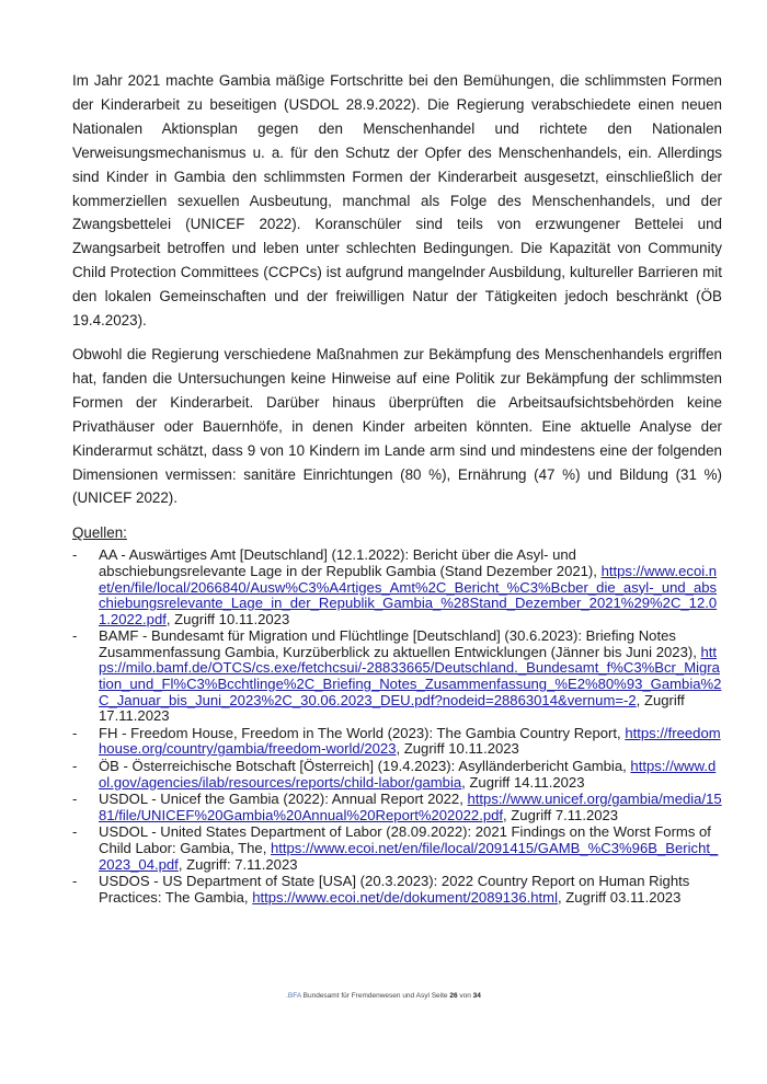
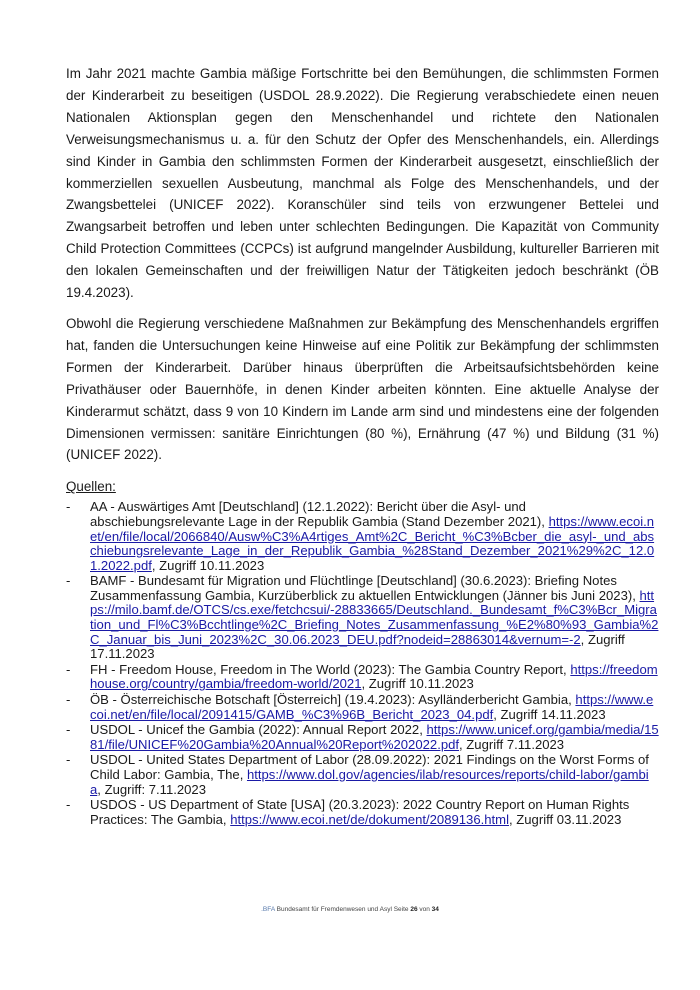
  Im Jahr 2021 machte Gambia mäßige Fortschritte bei den Bemühungen, die schlimmsten Formen der Kinderarbeit zu beseitigen (USDOL 28.9.2022). Die Regierung verabschiedete einen neuen Nationalen Aktionsplan gegen den Menschenhandel und richtete den Nationalen Verweisungsmechanismus u. a. für den Schutz der Opfer des Menschenhandels, ein. Allerdings sind Kinder in Gambia den schlimmsten Formen der Kinderarbeit ausgesetzt, einschließlich der kommerziellen sexuellen Ausbeutung, manchmal als Folge des Menschenhandels, und der Zwangsbettelei (UNICEF 2022). Koranschüler sind teils von erzwungener Bettelei und Zwangsarbeit betroffen und leben unter schlechten Bedingungen. Die Kapazität von Community Child Protection Committees (CCPCs) ist aufgrund mangelnder Ausbildung, kultureller Barrieren mit den lokalen Gemeinschaften und der freiwilligen Natur der Tätigkeiten jedoch beschränkt (ÖB 19.4.2023).
  Obwohl die Regierung verschiedene Maßnahmen zur Bekämpfung des Menschenhandels ergriffen hat, fanden die Untersuchungen keine Hinweise auf eine Politik zur Bekämpfung der schlimmsten Formen der Kinderarbeit. Darüber hinaus überprüften die Arbeitsaufsichtsbehörden keine Privathäuser oder Bauernhöfe, in denen Kinder arbeiten könnten. Eine aktuelle Analyse der Kinderarmut schätzt, dass 9 von 10 Kindern im Lande arm sind und mindestens eine der folgenden Dimensionen vermissen: sanitäre Einrichtungen (80 %), Ernährung (47 %) und Bildung (31 %) (UNICEF 2022).
  Quellen:
  -
  AA - Auswärtiges Amt [Deutschland] (12.1.2022): Bericht über die Asyl- und abschiebungsrelevante Lage in der Republik Gambia (Stand Dezember 2021), https://www.ecoi.net/en/file/local/2066840/Ausw%C3%A4rtiges_Amt%2C_Bericht_%C3%Bcber_die_asyl-_und_abschiebungsrelevante_Lage_in_der_Republik_Gambia_%28Stand_Dezember_2021%29%2C_12.01.2022.pdf, Zugriff 10.11.2023
  -
  BAMF - Bundesamt für Migration und Flüchtlinge [Deutschland] (30.6.2023): Briefing Notes Zusammenfassung Gambia, Kurzüberblick zu aktuellen Entwicklungen (Jänner bis Juni 2023), https://milo.bamf.de/OTCS/cs.exe/fetchcsui/-28833665/Deutschland._Bundesamt_f%C3%Bcr_Migration_und_Fl%C3%Bcchtlinge%2C_Briefing_Notes_Zusammenfassung_%E2%80%93_Gambia%2C_Januar_bis_Juni_2023%2C_30.06.2023_DEU.pdf?nodeid=28863014&vernum=-2, Zugriff 17.11.2023
  -
- FH - Freedom House, Freedom in The World (2023): The Gambia Country Report, https://freedomhouse.org/country/gambia/freedom-world/2023, Zugriff 10.11.2023
+ FH - Freedom House, Freedom in The World (2023): The Gambia Country Report, https://freedomhouse.org/country/gambia/freedom-world/2021, Zugriff 10.11.2023
  -
- ÖB - Österreichische Botschaft [Österreich] (19.4.2023): Asylländerbericht Gambia, https://www.dol.gov/agencies/ilab/resources/reports/child-labor/gambia, Zugriff 14.11.2023
+ ÖB - Österreichische Botschaft [Österreich] (19.4.2023): Asylländerbericht Gambia, https://www.ecoi.net/en/file/local/2091415/GAMB_%C3%96B_Bericht_2023_04.pdf, Zugriff 14.11.2023
  -
  USDOL - Unicef the Gambia (2022): Annual Report 2022, https://www.unicef.org/gambia/media/1581/file/UNICEF%20Gambia%20Annual%20Report%202022.pdf, Zugriff 7.11.2023
  -
- USDOL - United States Department of Labor (28.09.2022): 2021 Findings on the Worst Forms of Child Labor: Gambia, The, https://www.ecoi.net/en/file/local/2091415/GAMB_%C3%96B_Bericht_2023_04.pdf, Zugriff: 7.11.2023
+ USDOL - United States Department of Labor (28.09.2022): 2021 Findings on the Worst Forms of Child Labor: Gambia, The, https://www.dol.gov/agencies/ilab/resources/reports/child-labor/gambia, Zugriff: 7.11.2023
  -
  USDOS - US Department of State [USA] (20.3.2023): 2022 Country Report on Human Rights Practices: The Gambia, https://www.ecoi.net/de/dokument/2089136.html, Zugriff 03.11.2023
